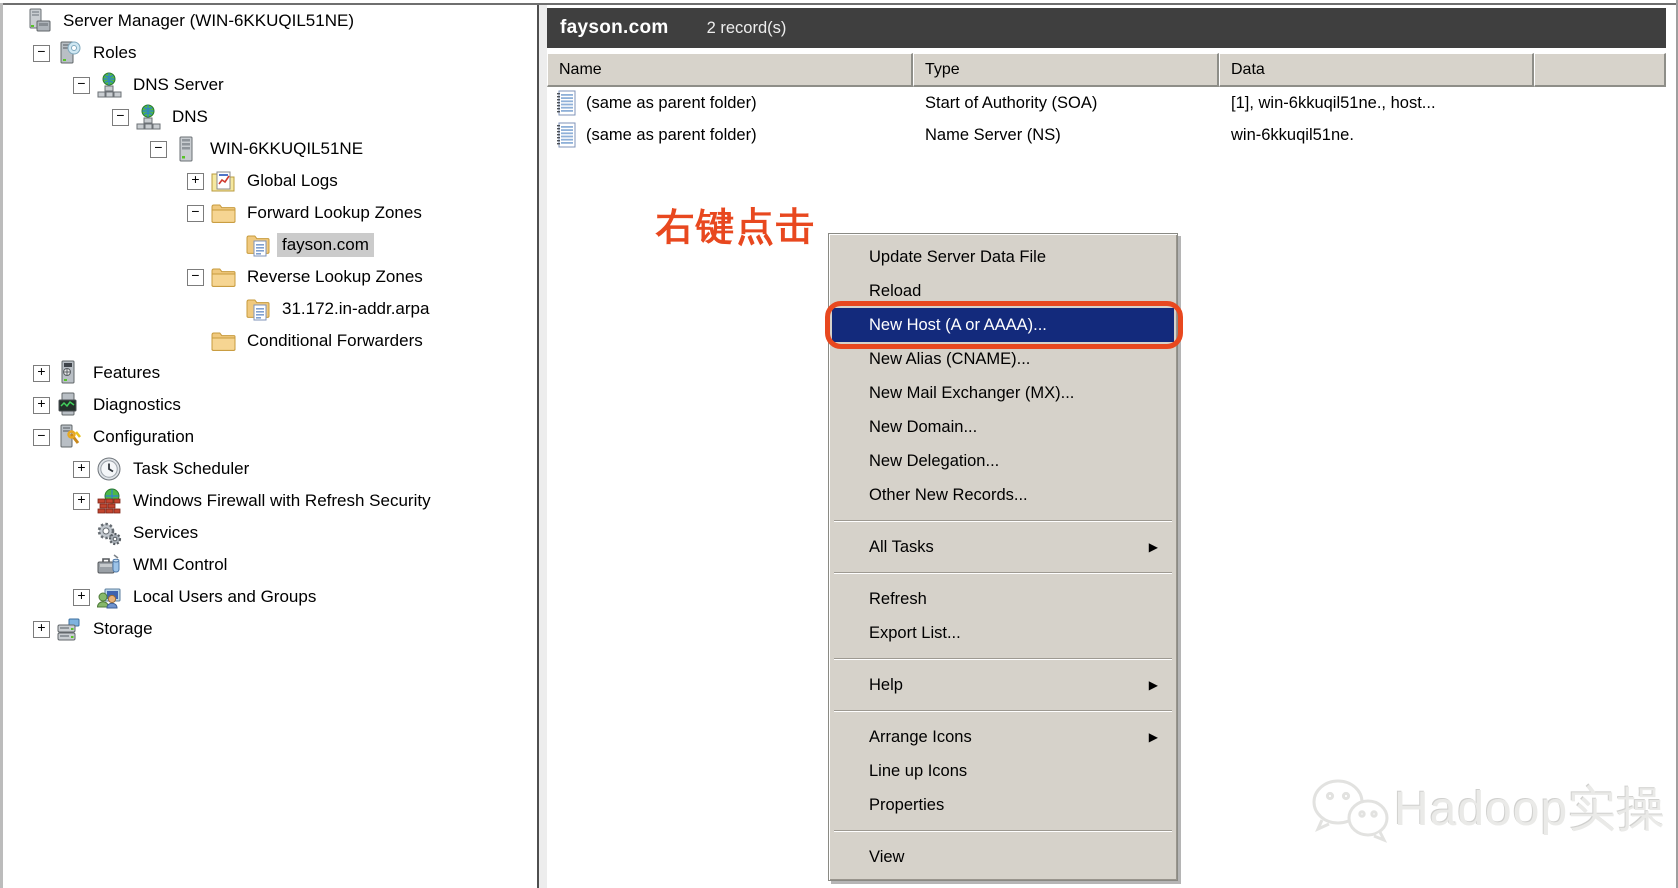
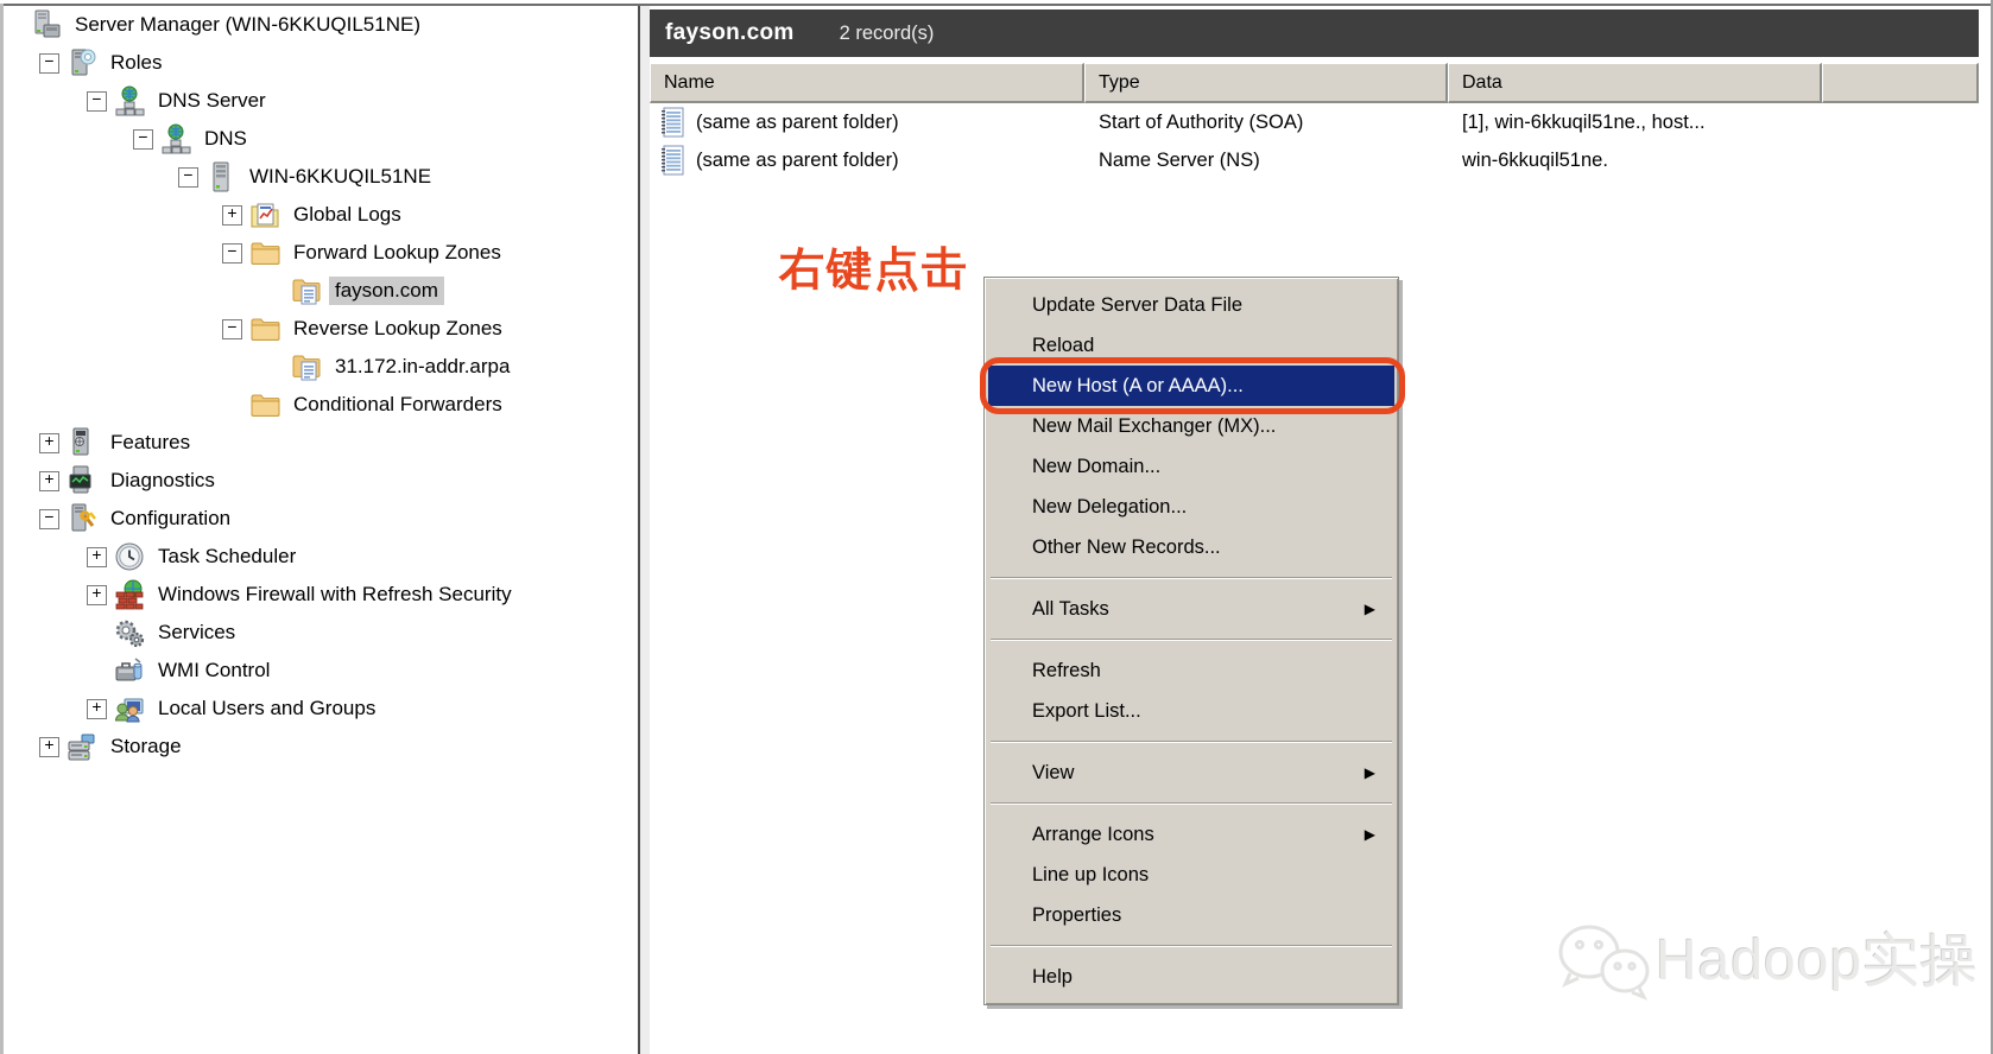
  Server Manager (WIN-6KKUQIL51NE)
  −
  Roles
  −
  DNS Server
  −
  DNS
  −
  WIN-6KKUQIL51NE
  +
  Global Logs
  −
  Forward Lookup Zones
  fayson.com
  −
  Reverse Lookup Zones
  31.172.in-addr.arpa
  Conditional Forwarders
  +
  Features
  +
  Diagnostics
  −
  Configuration
  +
  Task Scheduler
  +
  Windows Firewall with Refresh Security
  Services
  WMI Control
  +
  Local Users and Groups
  +
  Storage
  fayson.com
  2 record(s)
  Name
  Type
  Data
  (same as parent folder)
  Start of Authority (SOA)
  [1], win-6kkuqil51ne., host...
  (same as parent folder)
  Name Server (NS)
  win-6kkuqil51ne.
  右键点击
  Update Server Data File
  Reload
  New Host (A or AAAA)...
- New Alias (CNAME)...
  New Mail Exchanger (MX)...
  New Domain...
  New Delegation...
  Other New Records...
  All Tasks
  ▶
  Refresh
  Export List...
- Help
+ View
  ▶
  Arrange Icons
  ▶
  Line up Icons
  Properties
- View
+ Help
  Hadoop实操
